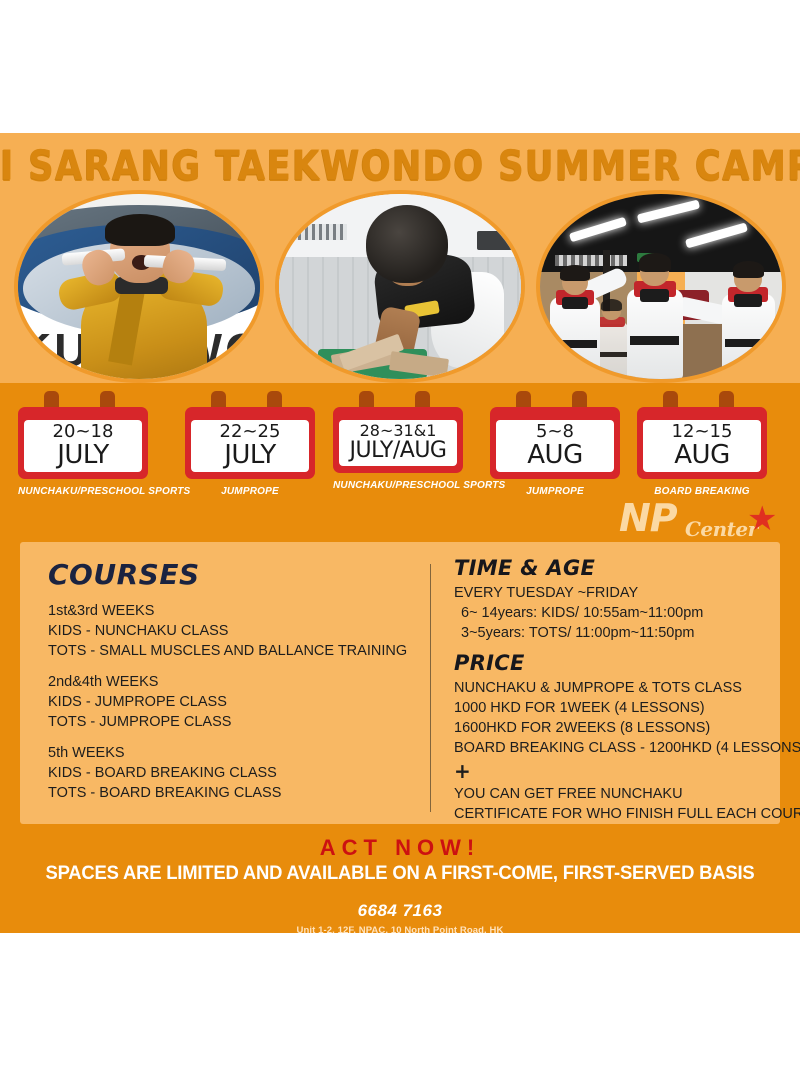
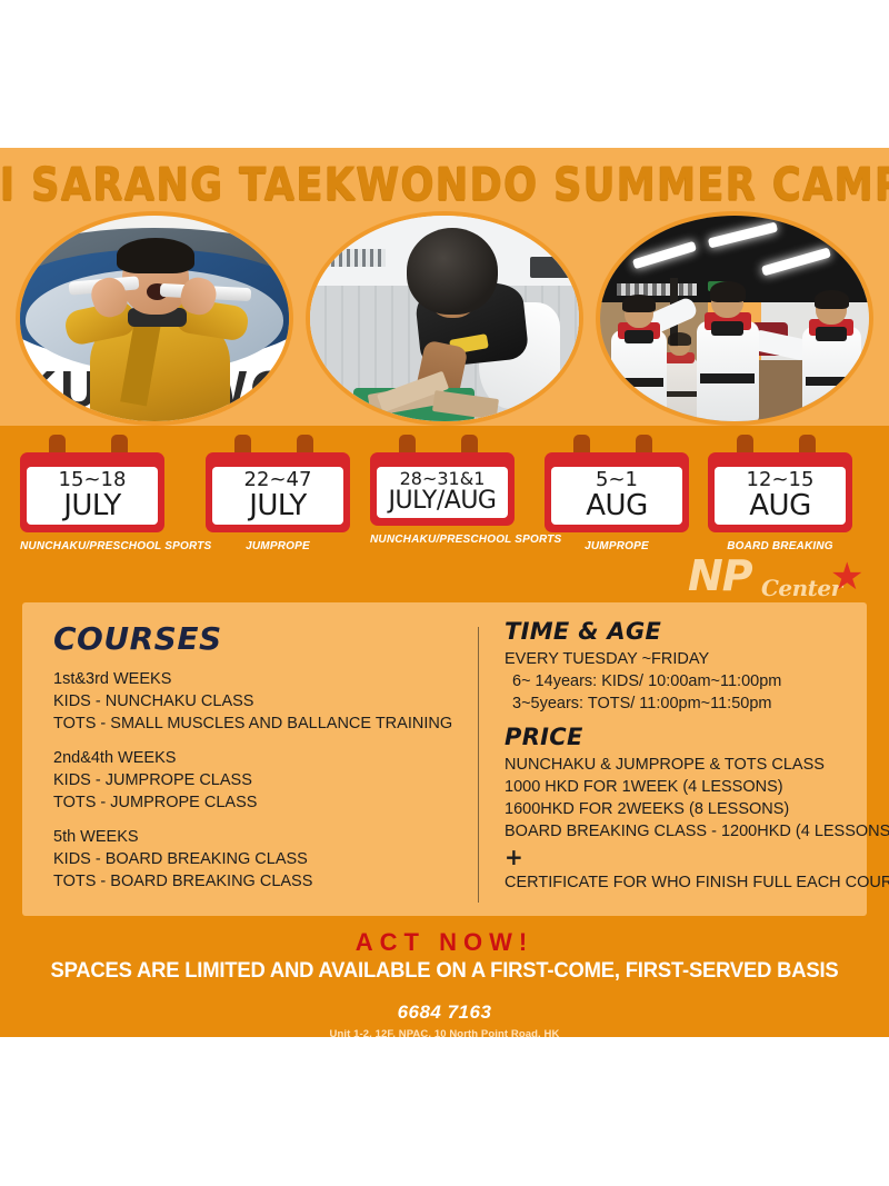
  I SARANG TAEKWONDO SUMMER CAM
- 20~18
+ 15~18
  JULY
  NUNCHAKU/PRESCHOOL SPORT
- 22~25
+ 22~47
  JULY
  JUMPROPE
  28~31&1
  JULY/AUG
  NUNCHAKU/PRESCHOOL SPOR
- 5~8
+ 5~1
  AUG
  JUMPROPE
  12~15
  AUG
  BOARD BREAKING
  NP
  Center
  ★
  COURSES
  1st&3rd WEEKS
  KIDS - NUNCHAKU CLASS
  TOTS - SMALL MUSCLES AND BALLANCE TRAINING
  2nd&4th WEEKS
  KIDS - JUMPROPE CLASS
  TOTS - JUMPROPE CLASS
  5th WEEKS
  KIDS - BOARD BREAKING CLASS
  TOTS - BOARD BREAKING CLASS
  TIME & AGE
  EVERY TUESDAY ~FRIDAY
- 6~ 14years: KIDS/ 10:55am~11:00pm
+ 6~ 14years: KIDS/ 10:00am~11:00pm
  3~5years: TOTS/ 11:00pm~11:50pm
  PRICE
  NUNCHAKU & JUMPROPE & TOTS CLASS
  1000 HKD FOR 1WEEK (4 LESSONS)
  1600HKD FOR 2WEEKS (8 LESSONS)
  BOARD BREAKING CLASS - 1200HKD (4 LESSONS
  +
- YOU CAN GET FREE NUNCHAKU
  CERTIFICATE FOR WHO FINISH FULL EACH COUR
  ACT NOW!
  SPACES ARE LIMITED AND AVAILABLE ON A FIRST-COME, FIRST-SERVED BASIS
  6684 7163
  Unit 1-2, 12F, NPAC, 10 North Point Road, HK
